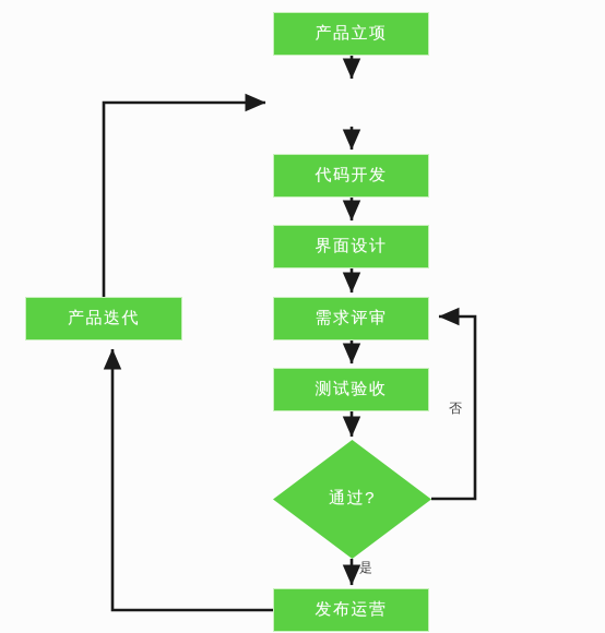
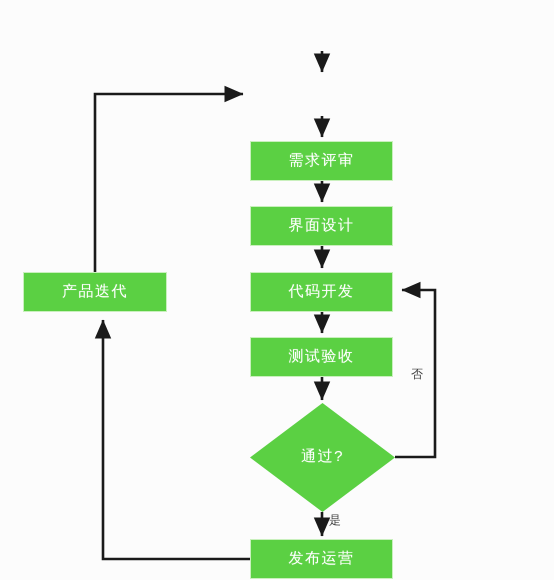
- 产品立项
- 代码开发
+ 需求评审
  界面设计
- 需求评审
+ 代码开发
  测试验收
  通过?
  发布运营
  产品迭代
  否
  是
